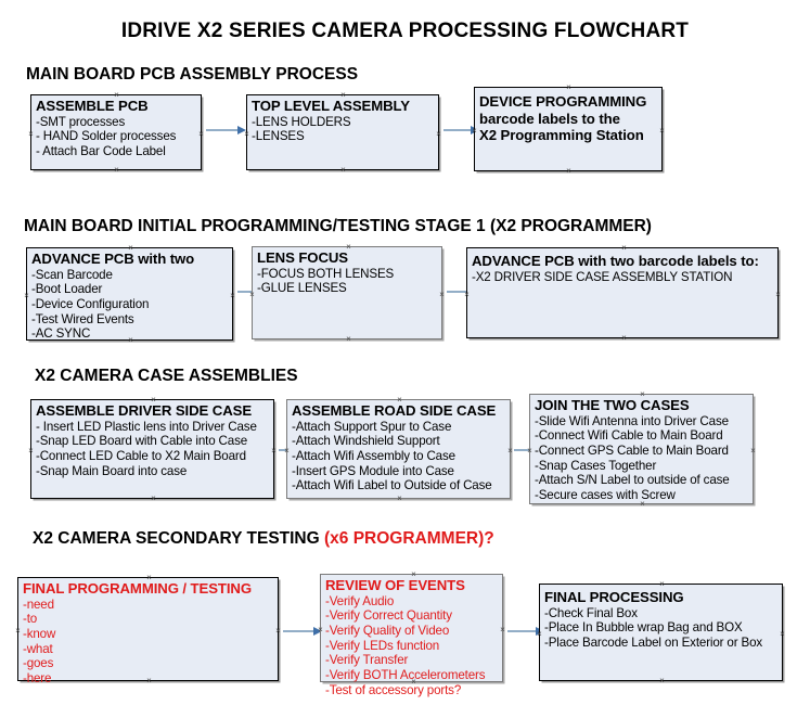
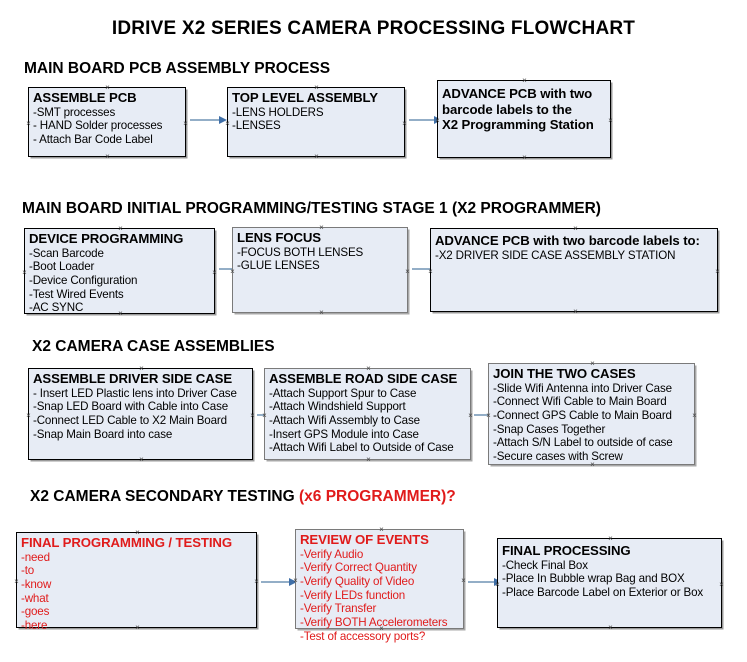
  IDRIVE X2 SERIES CAMERA PROCESSING FLOWCHART
  MAIN BOARD PCB ASSEMBLY PROCESS
  ASSEMBLE PCB
  -SMT processes
  - HAND Solder processes
  - Attach Bar Code Label
  TOP LEVEL ASSEMBLY
  -LENS HOLDERS
  -LENSES
- DEVICE PROGRAMMING
+ ADVANCE PCB with two
  barcode labels to the
  X2 Programming Station
  MAIN BOARD INITIAL PROGRAMMING/TESTING STAGE 1 (X2 PROGRAMMER)
- ADVANCE PCB with two
+ DEVICE PROGRAMMING
  -Scan Barcode
  -Boot Loader
  -Device Configuration
  -Test Wired Events
  -AC SYNC
  LENS FOCUS
  -FOCUS BOTH LENSES
  -GLUE LENSES
  ADVANCE PCB with two barcode labels to:
  -X2 DRIVER SIDE CASE ASSEMBLY STATION
  X2 CAMERA CASE ASSEMBLIES
  ASSEMBLE DRIVER SIDE CASE
  - Insert LED Plastic lens into Driver Case
  -Snap LED Board with Cable into Case
  -Connect LED Cable to X2 Main Board
  -Snap Main Board into case
  ASSEMBLE ROAD SIDE CASE
  -Attach Support Spur to Case
  -Attach Windshield Support
  -Attach Wifi Assembly to Case
  -Insert GPS Module into Case
  -Attach Wifi Label to Outside of Case
  JOIN THE TWO CASES
  -Slide Wifi Antenna into Driver Case
  -Connect Wifi Cable to Main Board
  -Connect GPS Cable to Main Board
  -Snap Cases Together
  -Attach S/N Label to outside of case
  -Secure cases with Screw
  X2 CAMERA SECONDARY TESTING (x6 PROGRAMMER)?
  FINAL PROGRAMMING / TESTING
  -need
  -to
  -know
  -what
  -goes
  -here
  REVIEW OF EVENTS
  -Verify Audio
  -Verify Correct Quantity
  -Verify Quality of Video
  -Verify LEDs function
  -Verify Transfer
  -Verify BOTH Accelerometers
  -Test of accessory ports?
  FINAL PROCESSING
  -Check Final Box
  -Place In Bubble wrap Bag and BOX
  -Place Barcode Label on Exterior or Box
